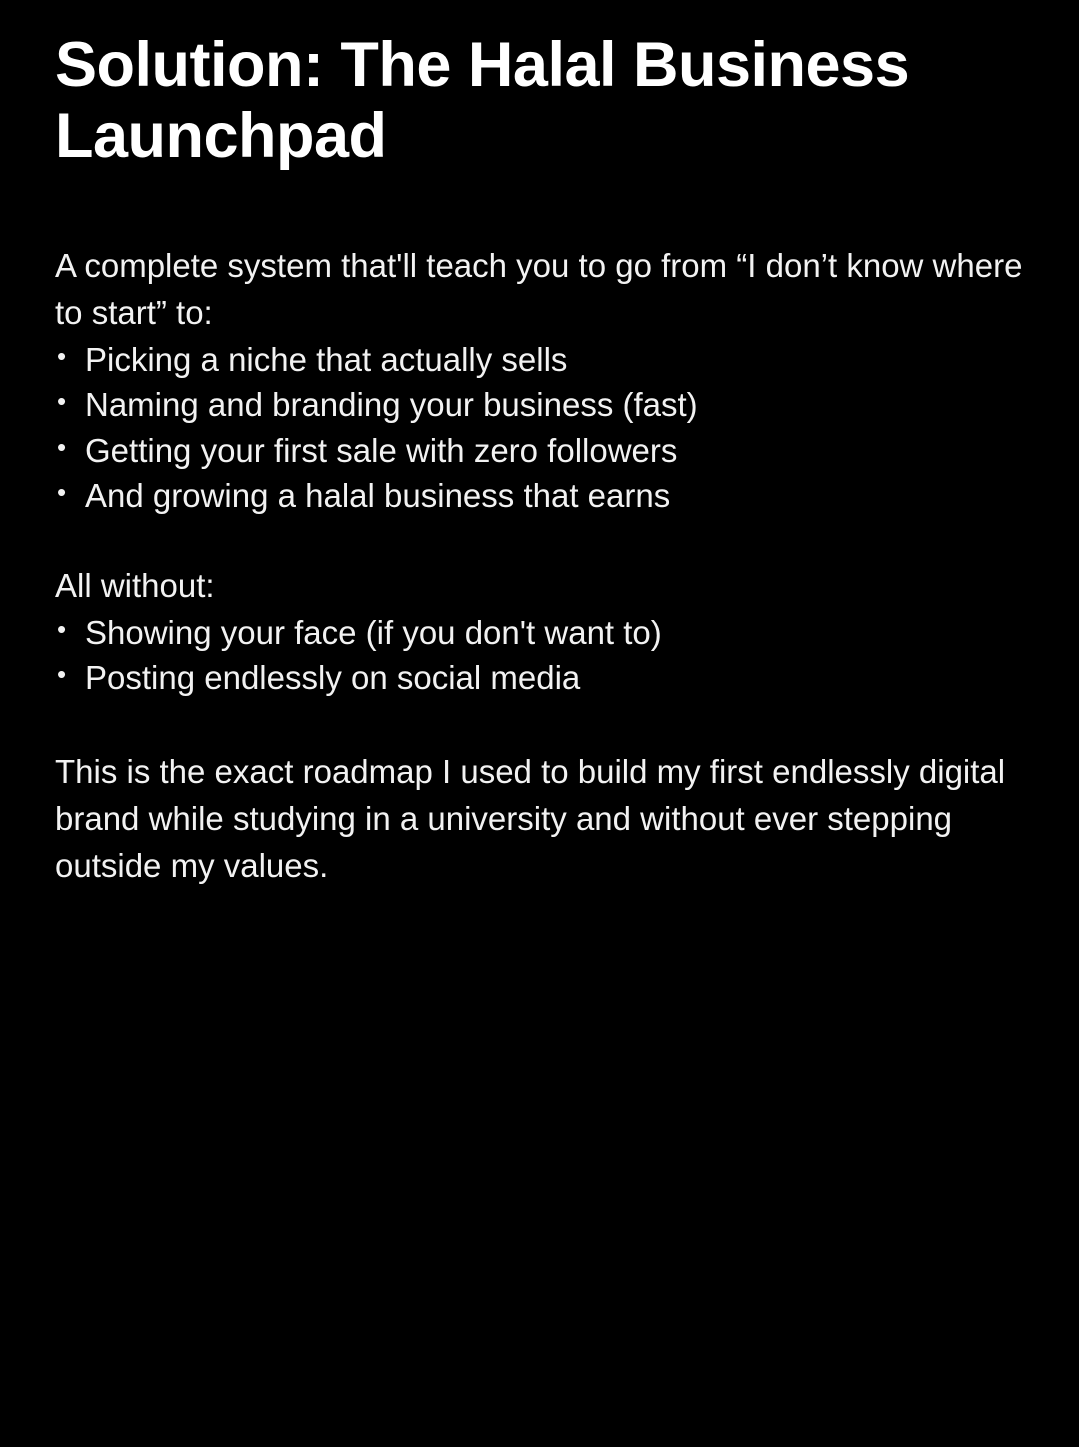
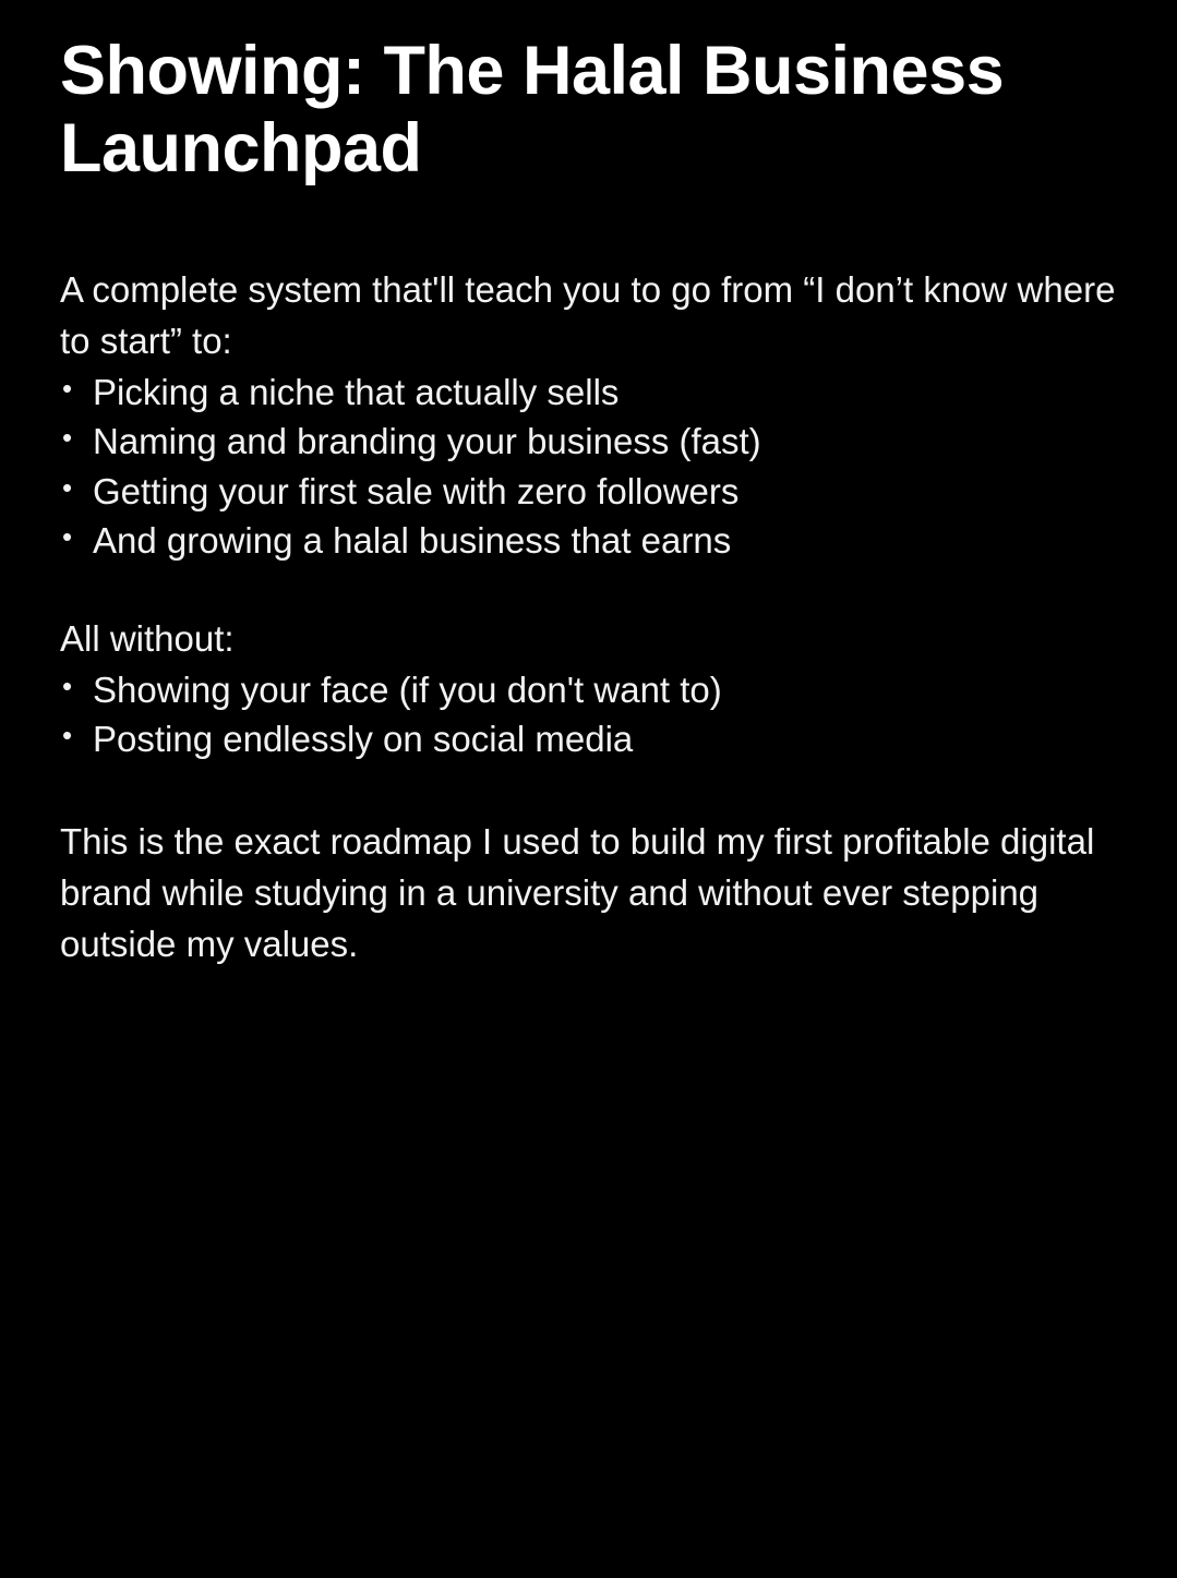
- Solution: The Halal Business Launchpad
+ Showing: The Halal Business Launchpad
  A complete system that'll teach you to go from “I don’t know where to start” to:
  Picking a niche that actually sells
  Naming and branding your business (fast)
  Getting your first sale with zero followers
  And growing a halal business that earns
  All without:
  Showing your face (if you don't want to)
  Posting endlessly on social media
- This is the exact roadmap I used to build my first endlessly digital brand while studying in a university and without ever stepping outside my values.
+ This is the exact roadmap I used to build my first profitable digital brand while studying in a university and without ever stepping outside my values.
